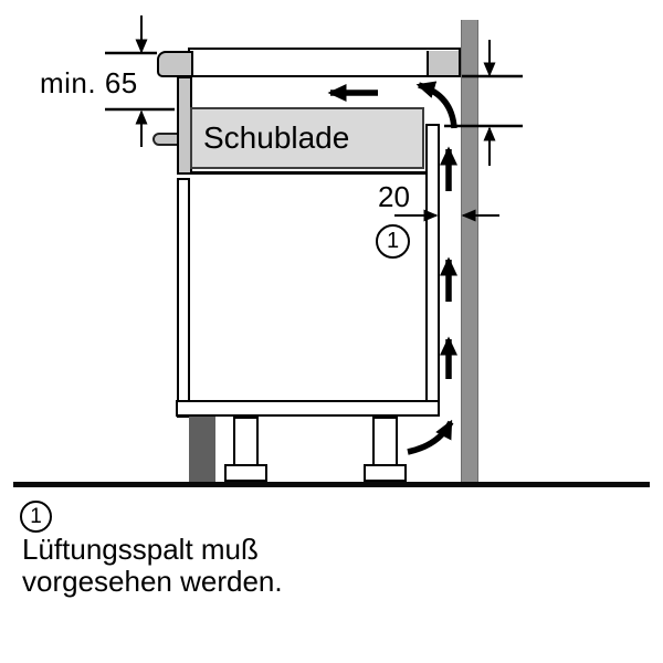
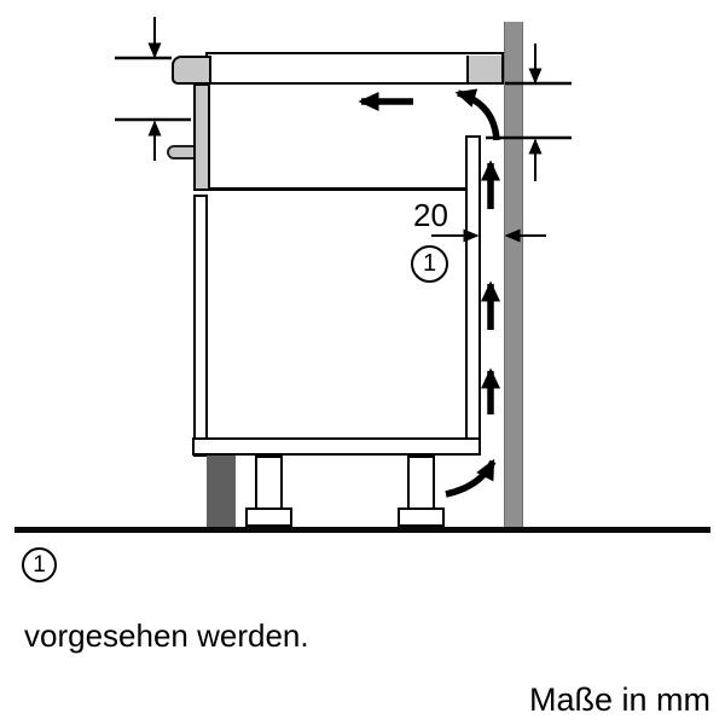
- Schublade
- min. 65
  20
  1
  1
- Lüftungsspalt muß
  vorgesehen werden.
+ Maße in mm
